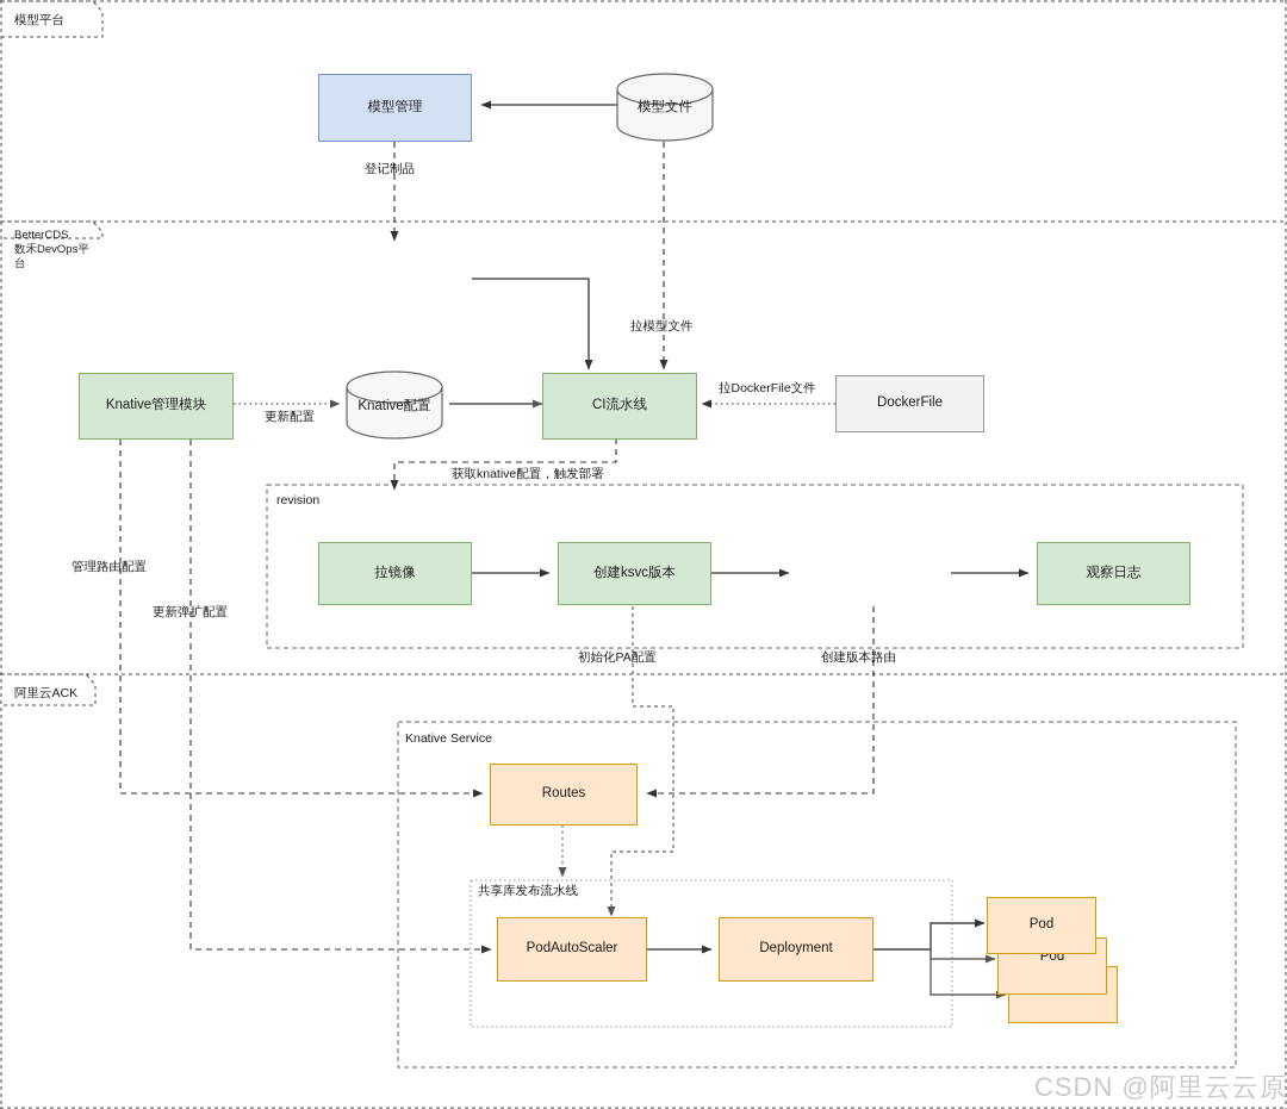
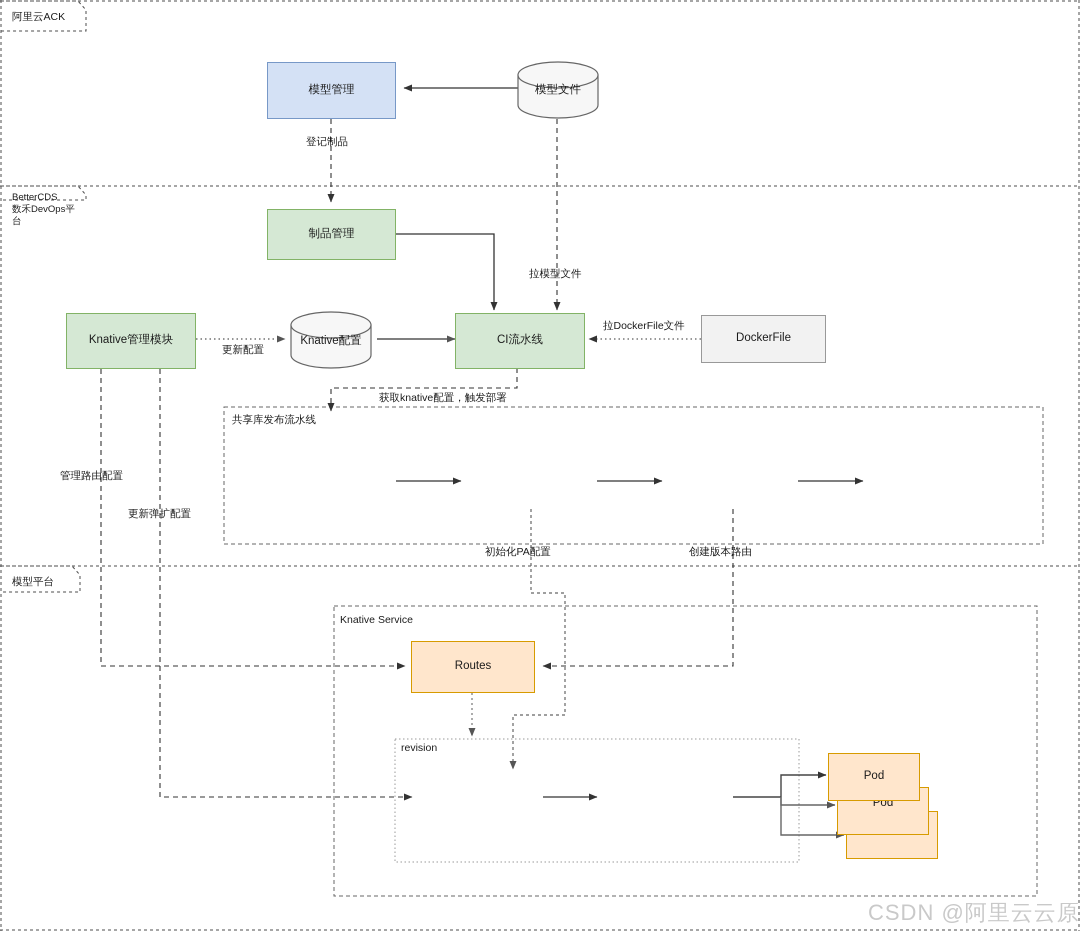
- 模型平台
+ 阿里云ACK
  BetterCDS
  数禾DevOps平台
- 阿里云ACK
+ 模型平台
- revision
+ 共享库发布流水线
  Knative Service
- 共享库发布流水线
+ revision
  模型管理
  模型文件
+ 制品管理
  Knative管理模块
  Knative配置
  CI流水线
  DockerFile
- 拉镜像
- 创建ksvc版本
- 观察日志
  Routes
- PodAutoScaler
- Deployment
  Pod
  Pod
  登记制品
  拉模型文件
  拉DockerFile文件
  更新配置
  获取knative配置，触发部署
  管理路由配置
  更新弹扩配置
  初始化PA配置
  创建版本路由
  CSDN @阿里云云原
